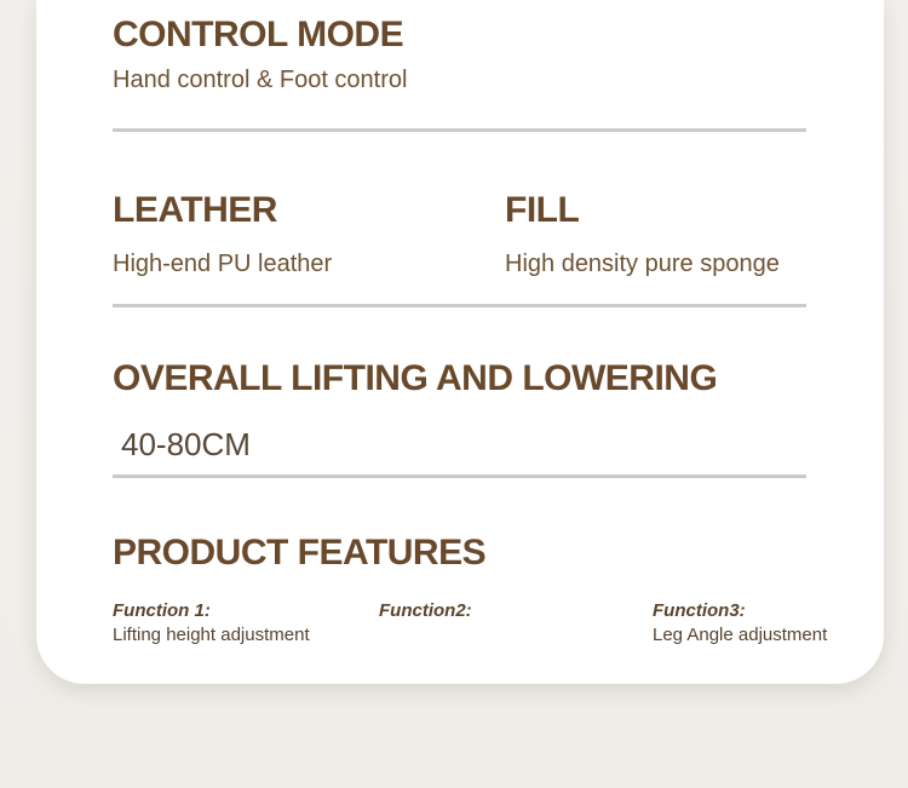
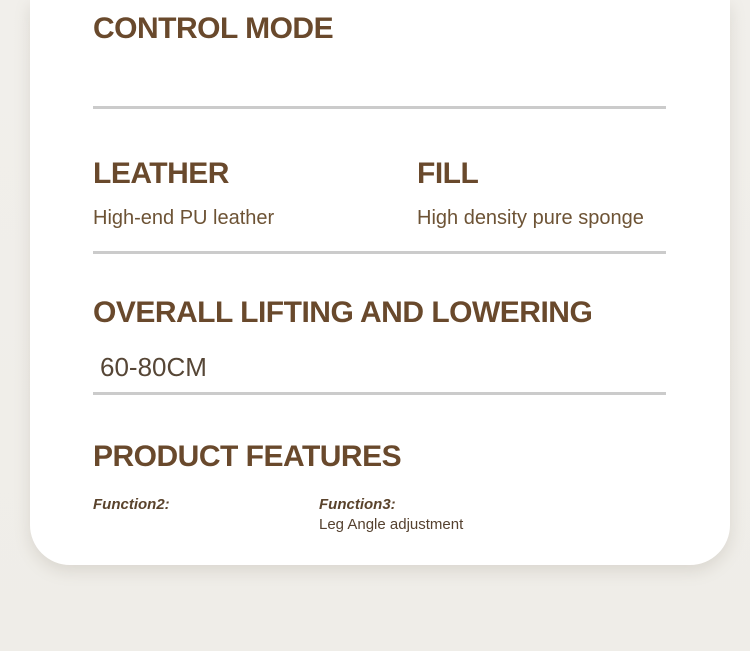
  CONTROL MODE
- Hand control & Foot control
  LEATHER
  FILL
  High-end PU leather
  High density pure sponge
  OVERALL LIFTING AND LOWERING
- 40-80CM
+ 60-80CM
  PRODUCT FEATURES
- Function 1:
- Lifting height adjustment
  Function2:
  Function3:
  Leg Angle adjustment
